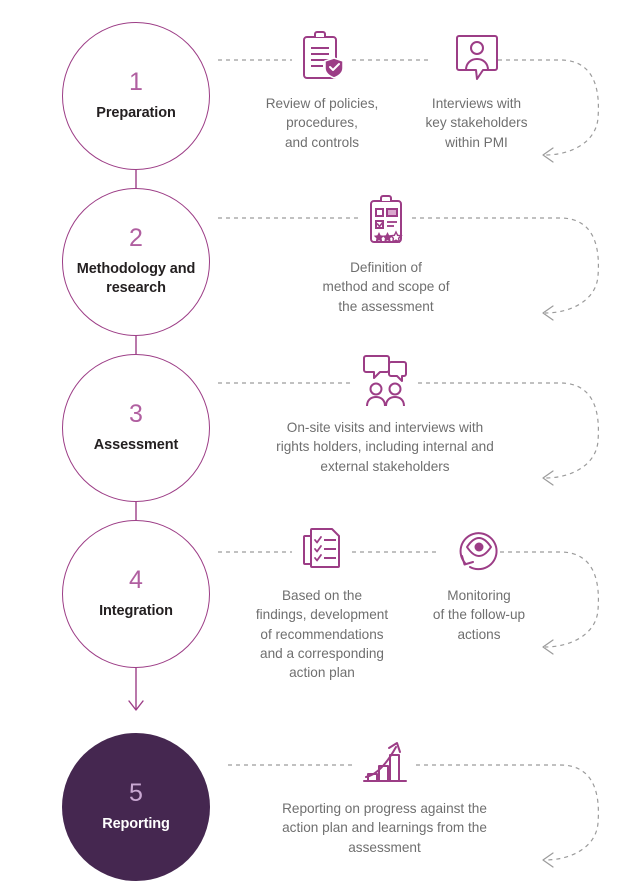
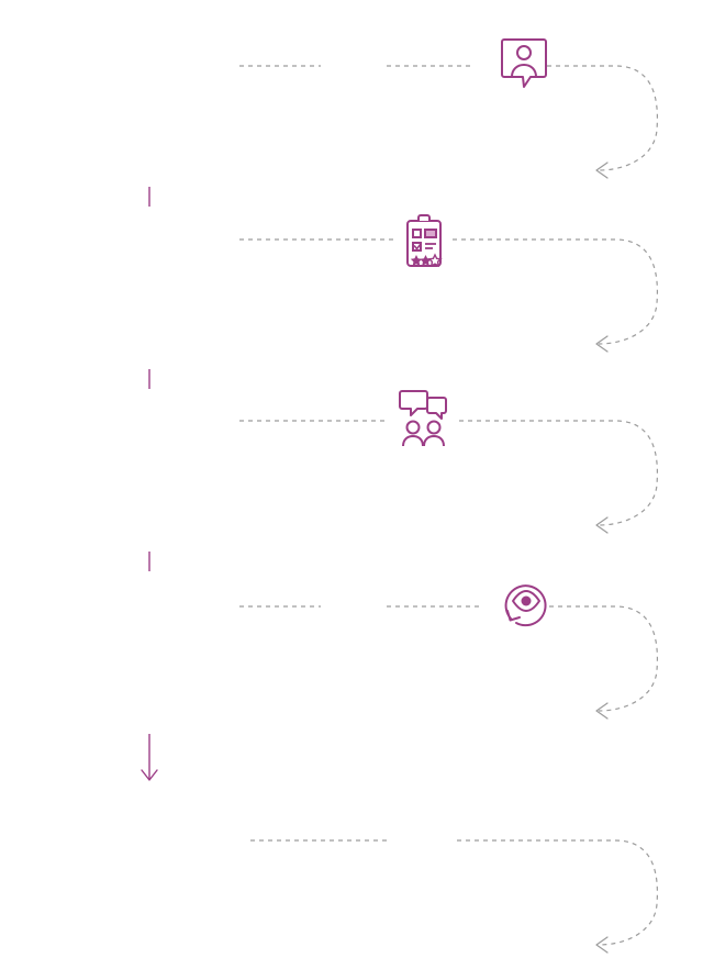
- 1
- Preparation
- 2
- Methodology and research
- 3
- Assessment
- 4
- Integration
- 5
- Reporting
- Review of policies,
- procedures,
- and controls
- Interviews with
- key stakeholders
- within PMI
- Definition of
- method and scope of
- the assessment
- On-site visits and interviews with
- rights holders, including internal and
- external stakeholders
- Based on the
- findings, development
- of recommendations
- and a corresponding
- action plan
- Monitoring
- of the follow-up
- actions
- Reporting on progress against the
- action plan and learnings from the
- assessment
